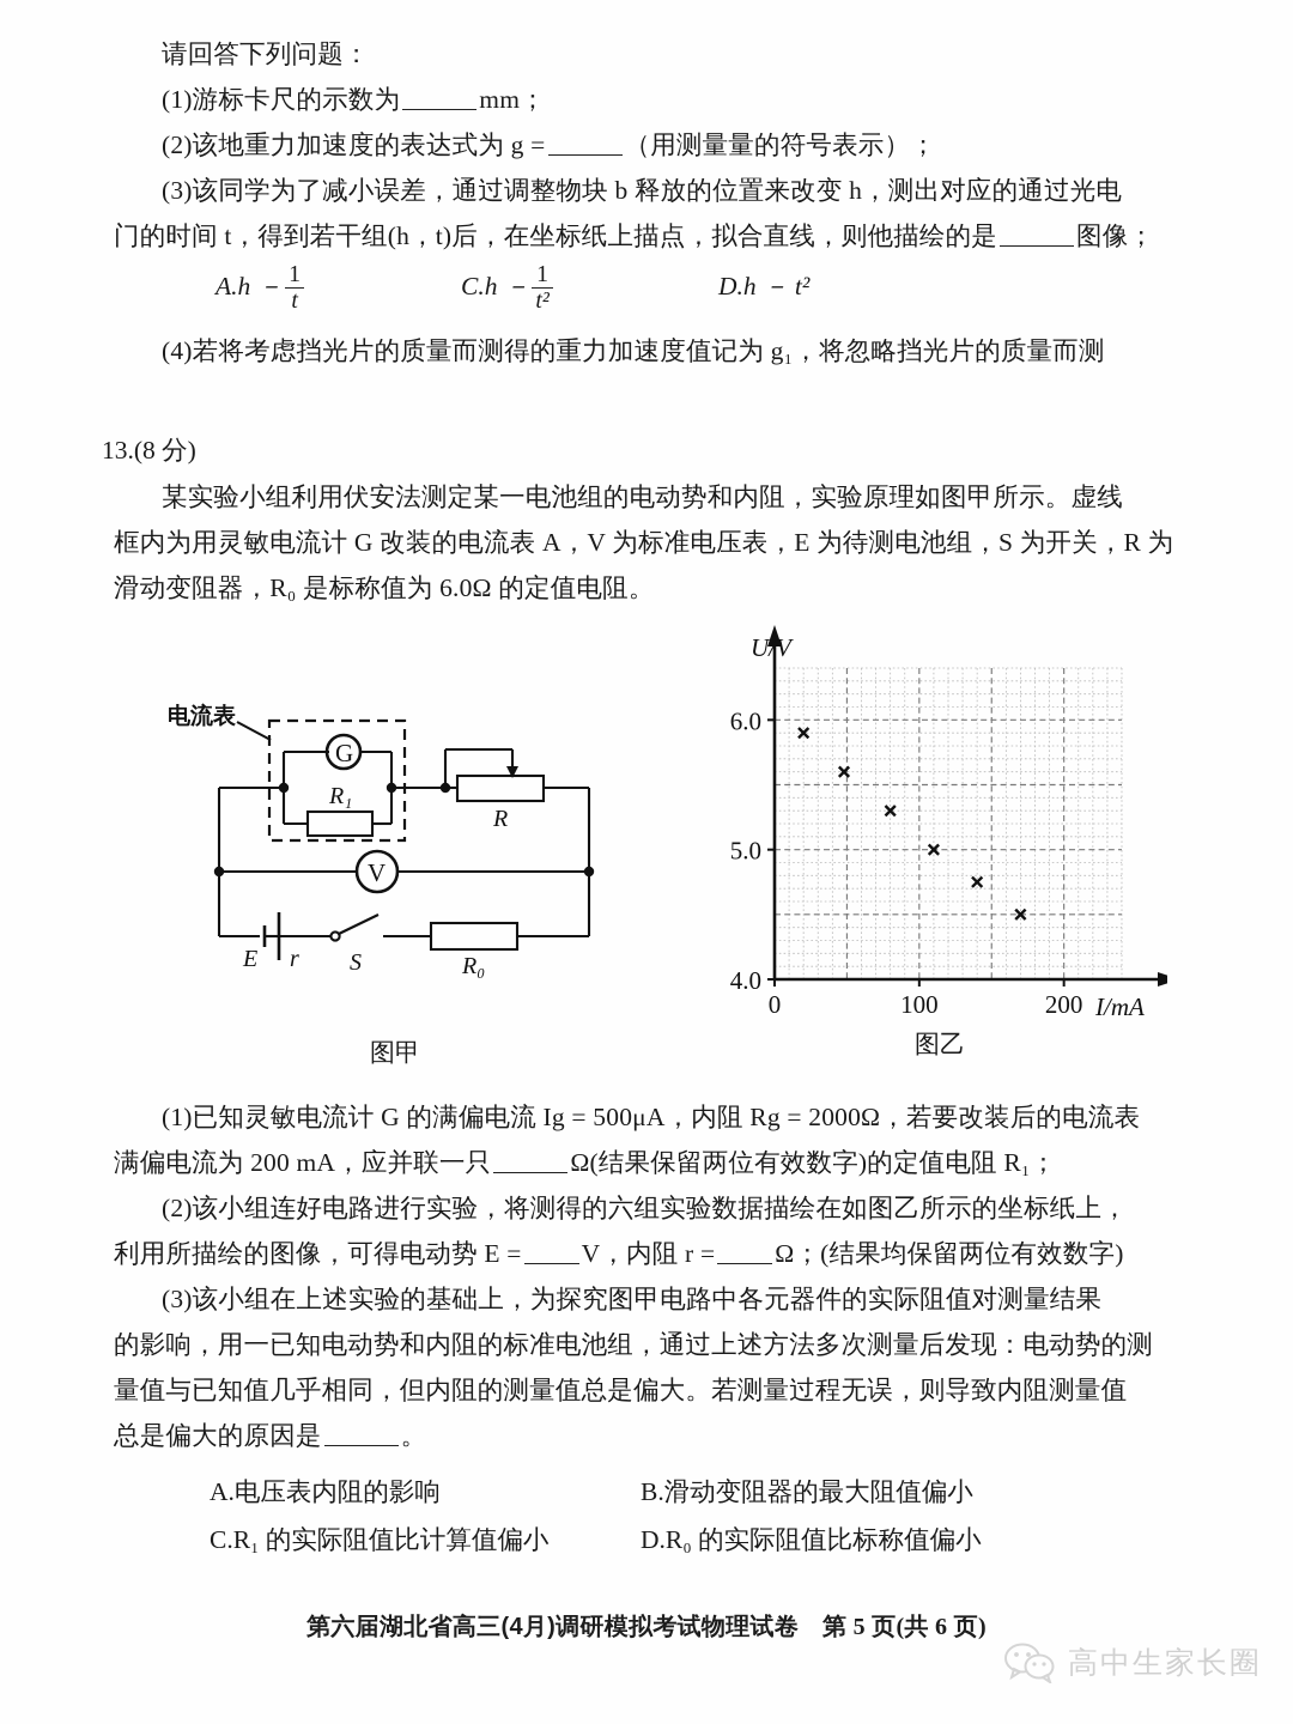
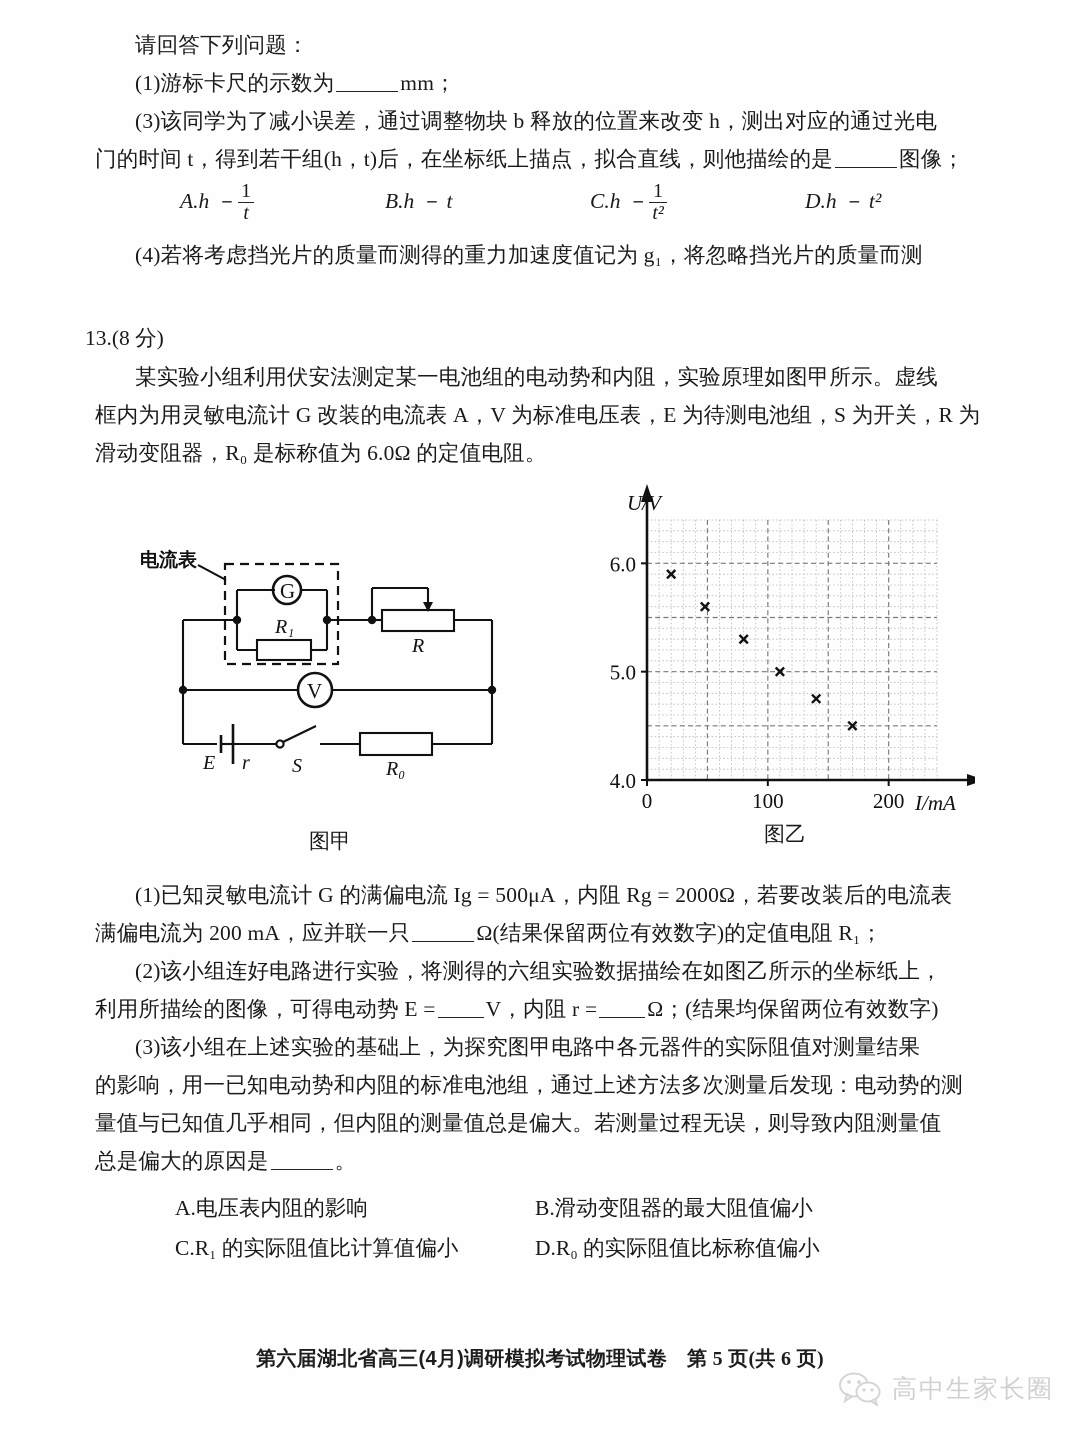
  请回答下列问题：
  (1)游标卡尺的示数为 mm；
- (2)该地重力加速度的表达式为 g = （用测量量的符号表示）；
  (3)该同学为了减小误差，通过调整物块 b 释放的位置来改变 h，测出对应的通过光电
  门的时间 t，得到若干组(h，t)后，在坐标纸上描点，拟合直线，则他描绘的是 图像；
  A.h －
  1
  t
+ B.h － t
  C.h －
  1
  t²
  D.h － t²
  (4)若将考虑挡光片的质量而测得的重力加速度值记为 g₁，将忽略挡光片的质量而测
  13.(8 分)
  某实验小组利用伏安法测定某一电池组的电动势和内阻，实验原理如图甲所示。虚线
  框内为用灵敏电流计 G 改装的电流表 A，V 为标准电压表，E 为待测电池组，S 为开关，R 为
  滑动变阻器，R₀ 是标称值为 6.0Ω 的定值电阻。
  电流表
  G
  R₁
  R
  V
  E
  r
  S
  R₀
  图甲
  0
  100
  200
  4.0
  5.0
  6.0
  U/V
  I/mA
  图乙
  (1)已知灵敏电流计 G 的满偏电流 Ig = 500μA，内阻 Rg = 2000Ω，若要改装后的电流表
  满偏电流为 200 mA，应并联一只 Ω(结果保留两位有效数字)的定值电阻 R₁；
  (2)该小组连好电路进行实验，将测得的六组实验数据描绘在如图乙所示的坐标纸上，
  利用所描绘的图像，可得电动势 E = V，内阻 r = Ω；(结果均保留两位有效数字)
  (3)该小组在上述实验的基础上，为探究图甲电路中各元器件的实际阻值对测量结果
  的影响，用一已知电动势和内阻的标准电池组，通过上述方法多次测量后发现：电动势的测
  量值与已知值几乎相同，但内阻的测量值总是偏大。若测量过程无误，则导致内阻测量值
  总是偏大的原因是 。
  A.电压表内阻的影响
  B.滑动变阻器的最大阻值偏小
  C.R₁ 的实际阻值比计算值偏小
  D.R₀ 的实际阻值比标称值偏小
  第六届湖北省高三(4月)调研模拟考试物理试卷 第 5 页(共 6 页)
  高中生家长圈
